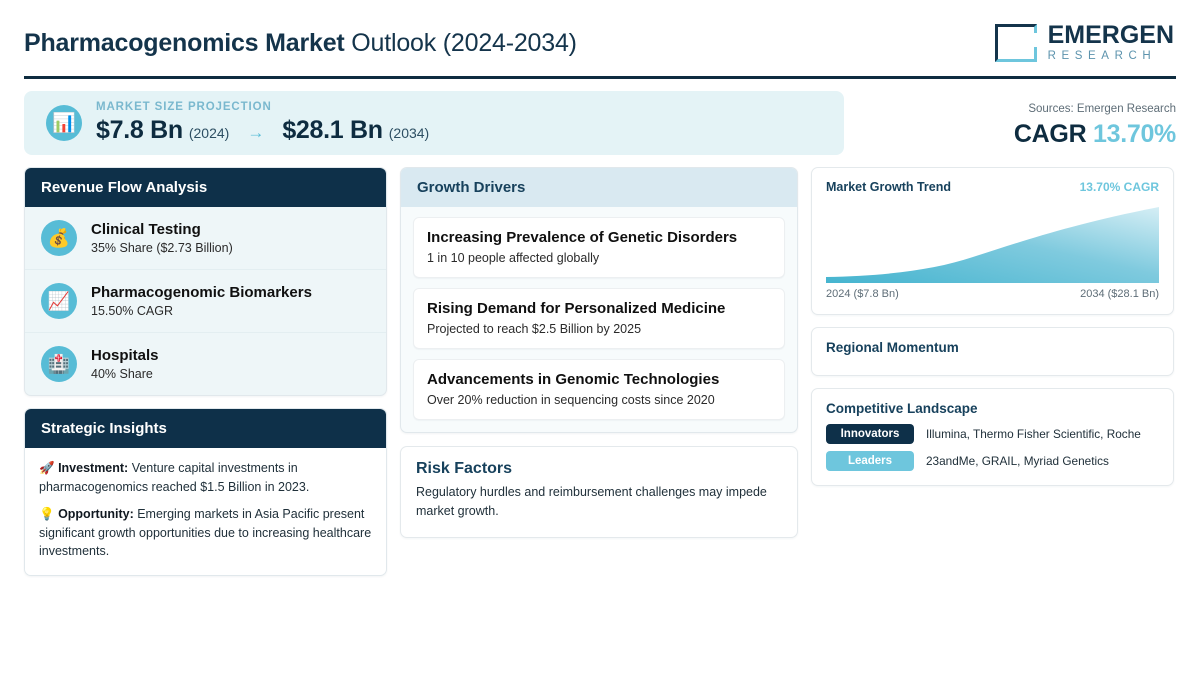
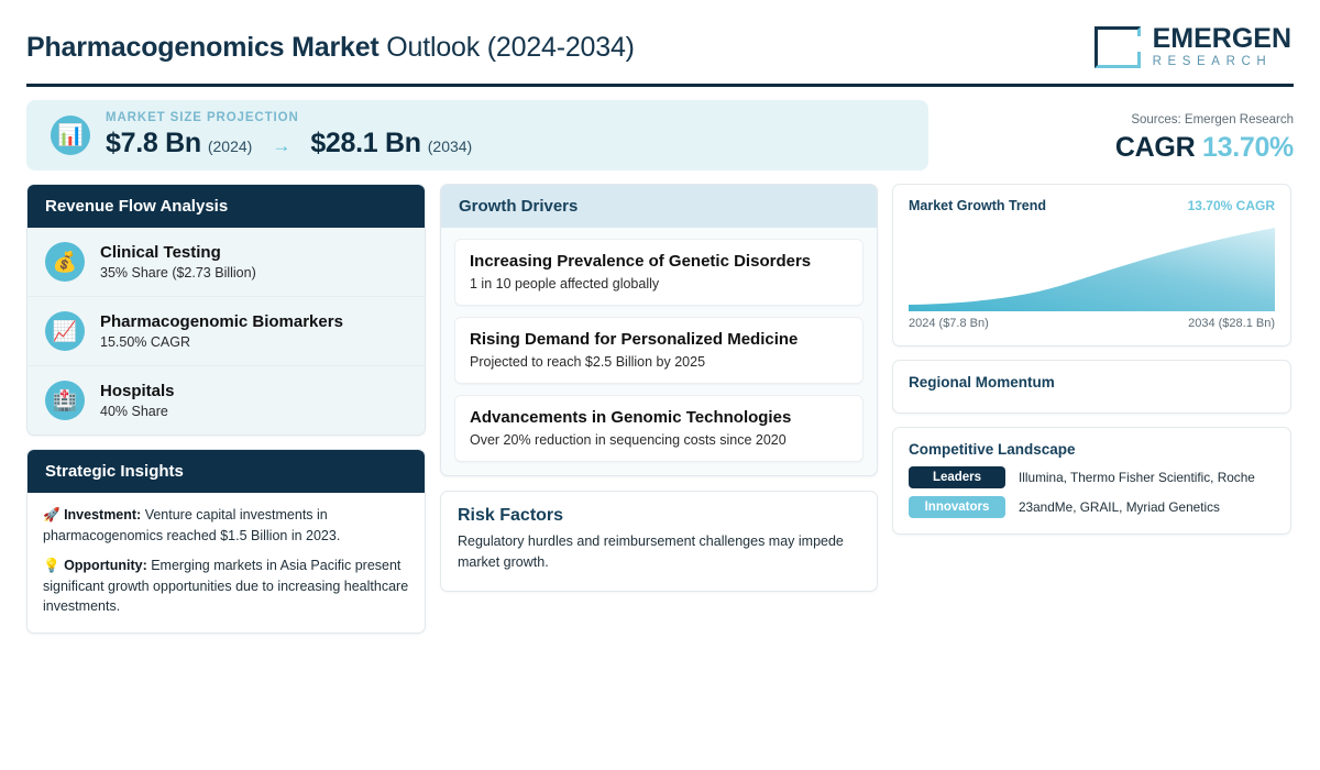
  Pharmacogenomics Market Outlook (2024-2034)
  EMERGEN
  RESEARCH
  📊
  MARKET SIZE PROJECTION
  $7.8 Bn
  (2024)
  →
  $28.1 Bn
  (2034)
  Sources: Emergen Research
  CAGR 13.70%
  Revenue Flow Analysis
  💰
  Clinical Testing
  35% Share ($2.73 Billion)
  📈
  Pharmacogenomic Biomarkers
  15.50% CAGR
  🏥
  Hospitals
  40% Share
  Strategic Insights
  🚀 Investment: Venture capital investments in pharmacogenomics reached $1.5 Billion in 2023.
  💡 Opportunity: Emerging markets in Asia Pacific present significant growth opportunities due to increasing healthcare investments.
  Growth Drivers
  Increasing Prevalence of Genetic Disorders
  1 in 10 people affected globally
  Rising Demand for Personalized Medicine
  Projected to reach $2.5 Billion by 2025
  Advancements in Genomic Technologies
  Over 20% reduction in sequencing costs since 2020
  Risk Factors
  Regulatory hurdles and reimbursement challenges may impede market growth.
  Market Growth Trend
  13.70% CAGR
  2024 ($7.8 Bn)
  2034 ($28.1 Bn)
  Regional Momentum
  Competitive Landscape
- Innovators
+ Leaders
  Illumina, Thermo Fisher Scientific, Roche
- Leaders
+ Innovators
  23andMe, GRAIL, Myriad Genetics
